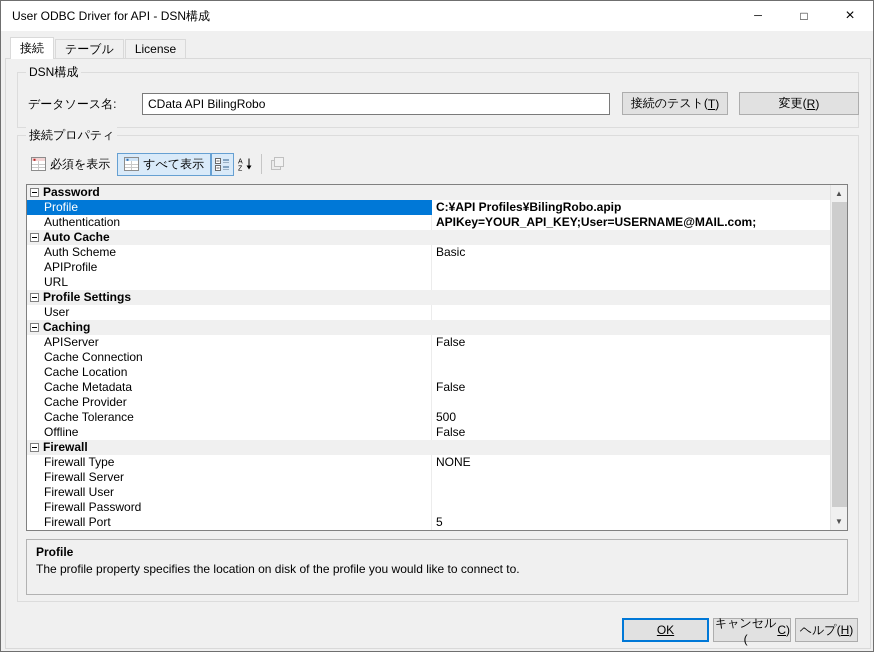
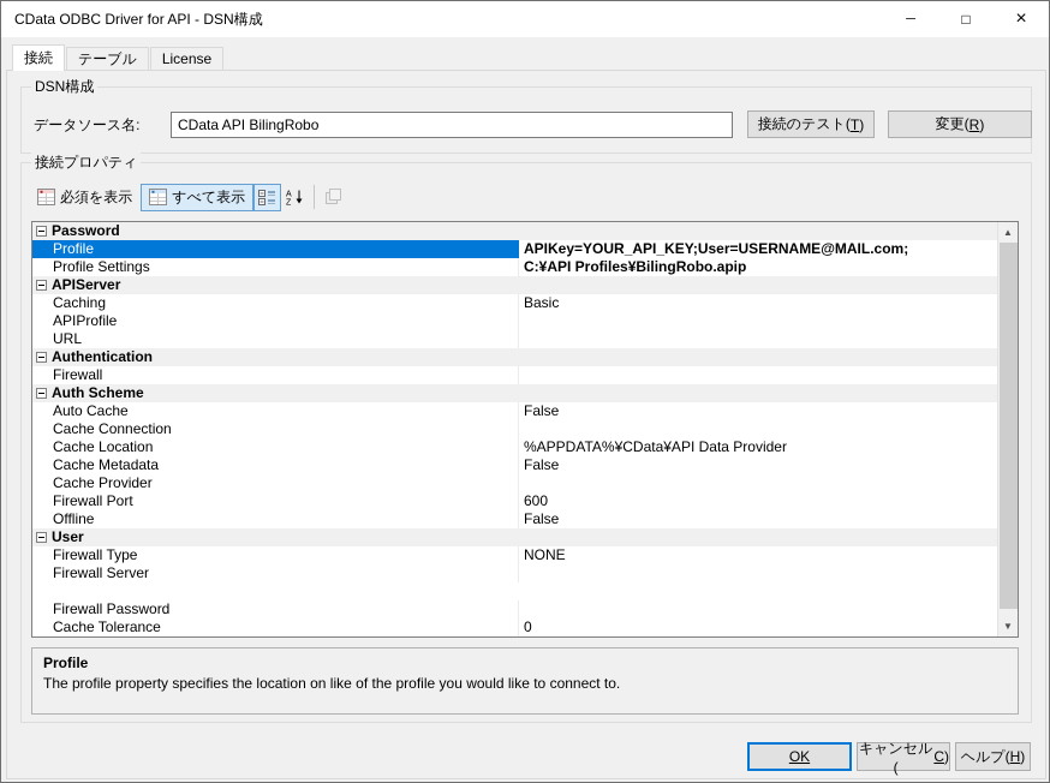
- User ODBC Driver for API - DSN構成
+ CData ODBC Driver for API - DSN構成
  ─
  □
  ×
  接続
  テーブル
  License
  DSN構成
  データソース名:
  CData API BilingRobo
  接続のテスト(
  T
  )
  変更(
  R
  )
  接続プロパティ
  必須を表示
  すべて表示
  Password
  Profile
- C:¥API Profiles¥BilingRobo.apip
+ APIKey=YOUR_API_KEY;User=USERNAME@MAIL.com;
- Authentication
+ Profile Settings
- APIKey=YOUR_API_KEY;User=USERNAME@MAIL.com;
+ C:¥API Profiles¥BilingRobo.apip
- Auto Cache
+ APIServer
- Auth Scheme
+ Caching
  Basic
  APIProfile
  URL
- Profile Settings
+ Authentication
- User
+ Firewall
- Caching
+ Auth Scheme
- APIServer
+ Auto Cache
  False
  Cache Connection
  Cache Location
+ %APPDATA%¥CData¥API Data Provider
  Cache Metadata
  False
  Cache Provider
- Cache Tolerance
+ Firewall Port
- 500
+ 600
  Offline
  False
- Firewall
+ User
  Firewall Type
  NONE
  Firewall Server
- Firewall User
  Firewall Password
- Firewall Port
+ Cache Tolerance
- 5
+ 0
  ▲
  ▼
  Profile
- The profile property specifies the location on disk of the profile you would like to connect to.
+ The profile property specifies the location on like of the profile you would like to connect to.
  OK
  キャンセル(
  C
  )
  ヘルプ(
  H
  )
